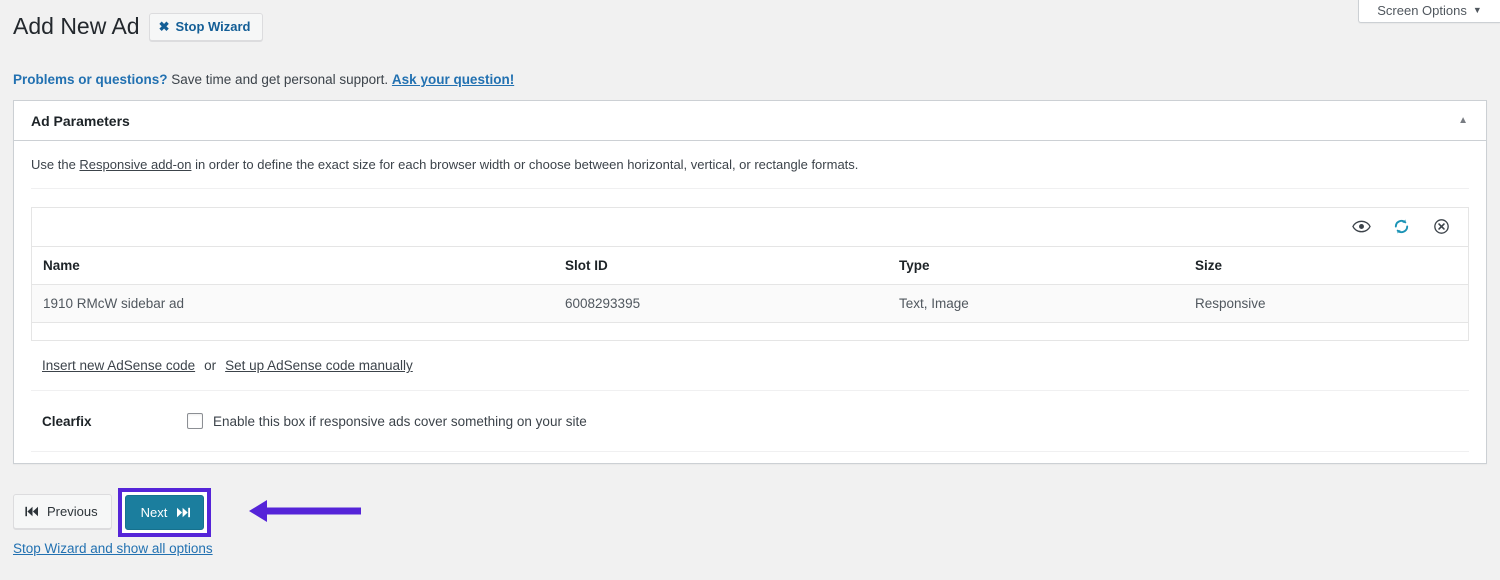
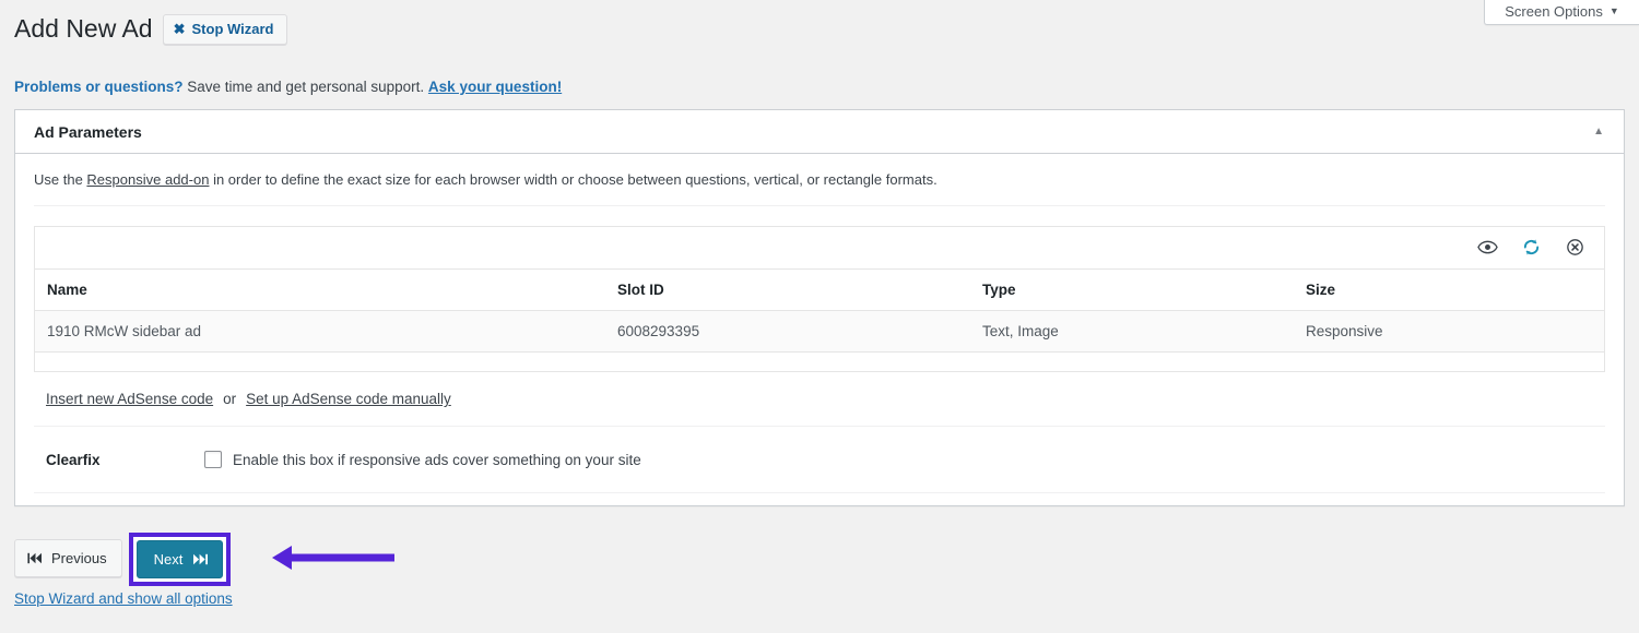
  Screen Options
  ▼
  Add New Ad
  ✖
  Stop Wizard
  Problems or questions? Save time and get personal support. Ask your question!
  Ad Parameters
  ▲
- Use the Responsive add-on in order to define the exact size for each browser width or choose between horizontal, vertical, or rectangle formats.
+ Use the Responsive add-on in order to define the exact size for each browser width or choose between questions, vertical, or rectangle formats.
  Name	Slot ID	Type	Size
  1910 RMcW sidebar ad	6008293395	Text, Image	Responsive
  Insert new AdSense code or Set up AdSense code manually
  Clearfix
  Enable this box if responsive ads cover something on your site
  Previous
  Next
  Stop Wizard and show all options
